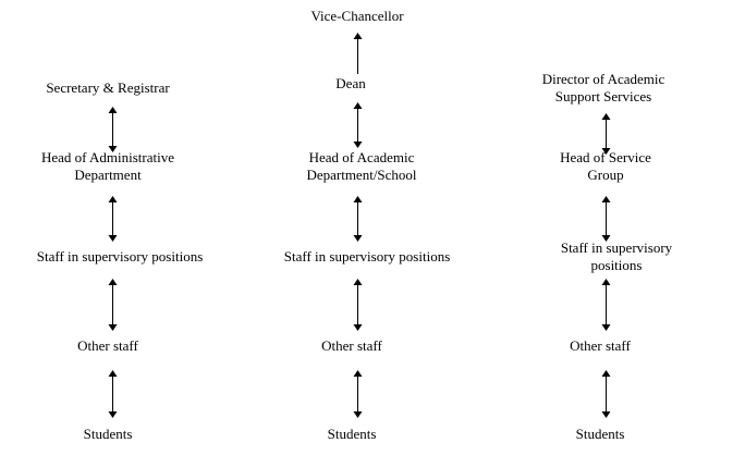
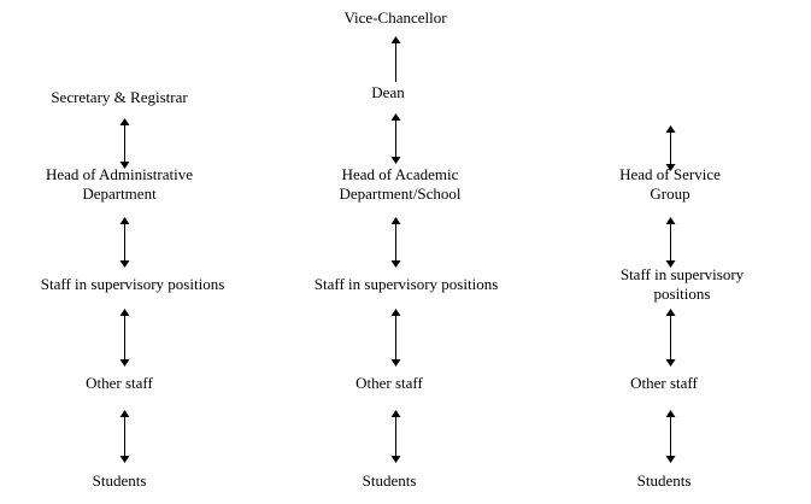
  Secretary & Registrar
  Head of Administrative
  Department
  Staff in supervisory positions
  Other staff
  Students
  Vice-Chancellor
  Dean
  Head of Academic
  Department/School
  Staff in supervisory positions
  Other staff
  Students
- Director of Academic
- Support Services
  Head of Service Group
  Staff in supervisory positions
  Other staff
  Students
